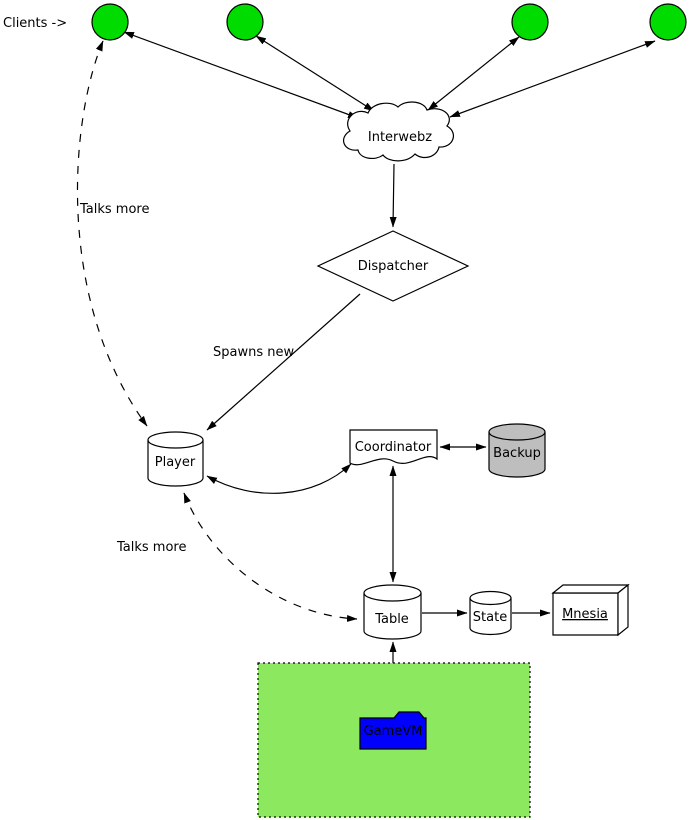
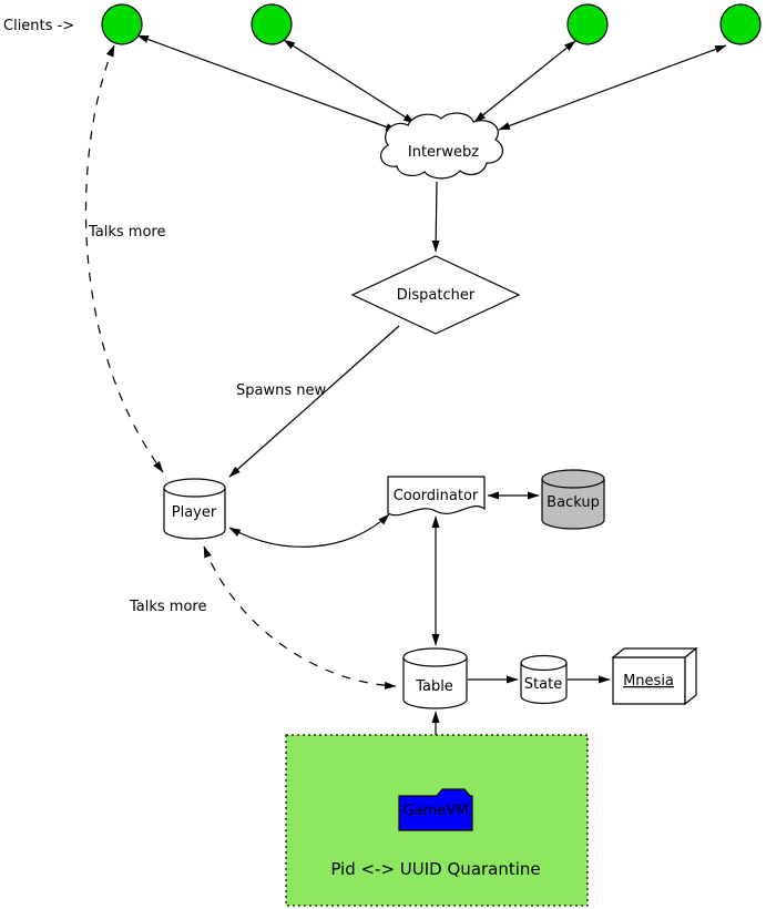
+ Pid <-> UUID Quarantine
  Clients ->
  Interwebz
  Dispatcher
  Player
  Coordinator
  Backup
  Table
  State
  Mnesia
  GameVM
  Spawns new
  Talks more
  Talks more
